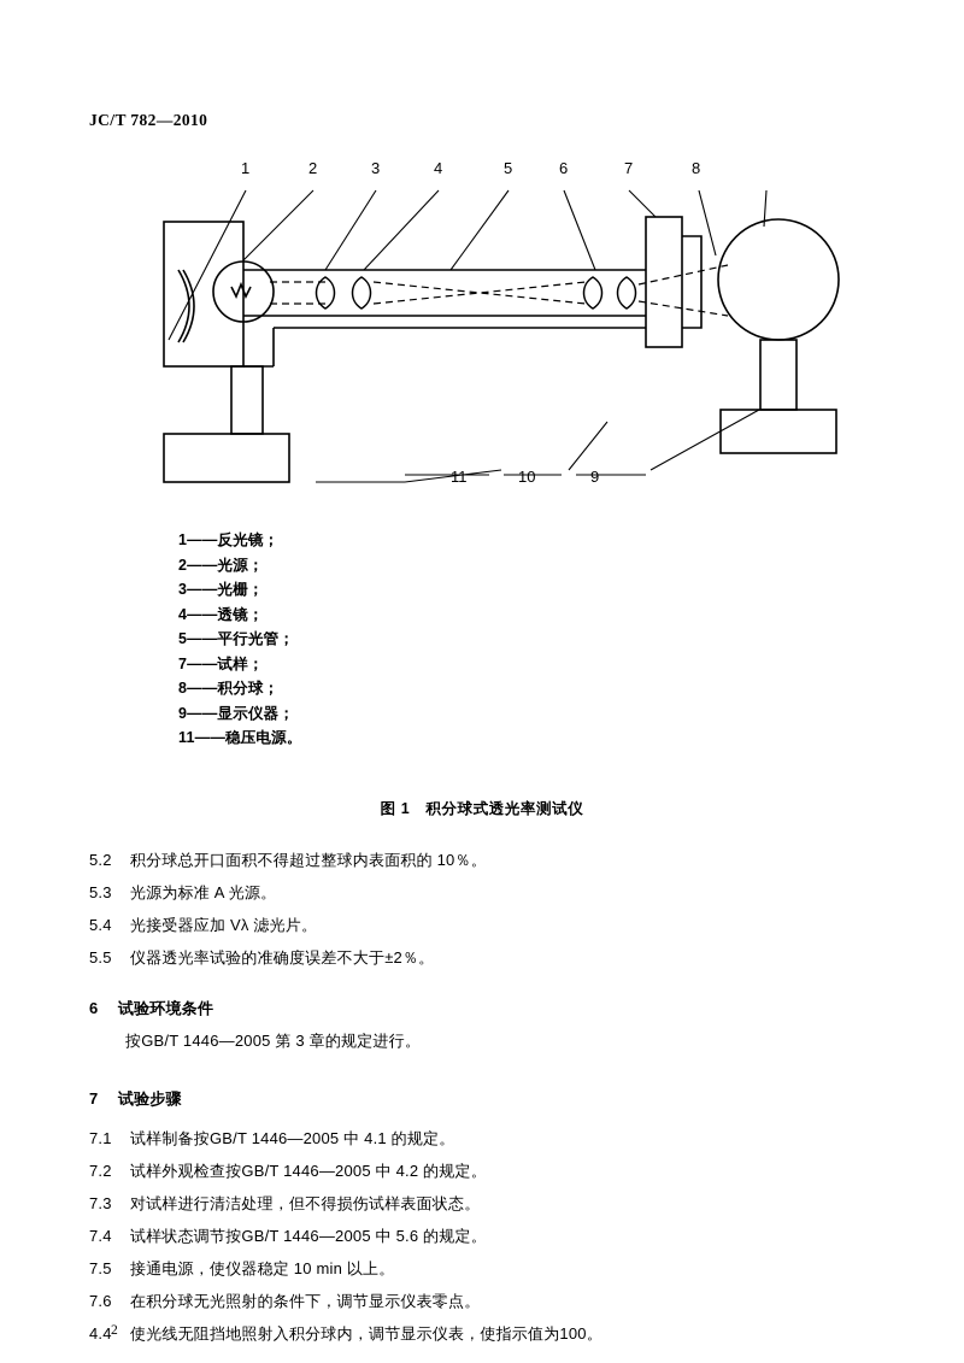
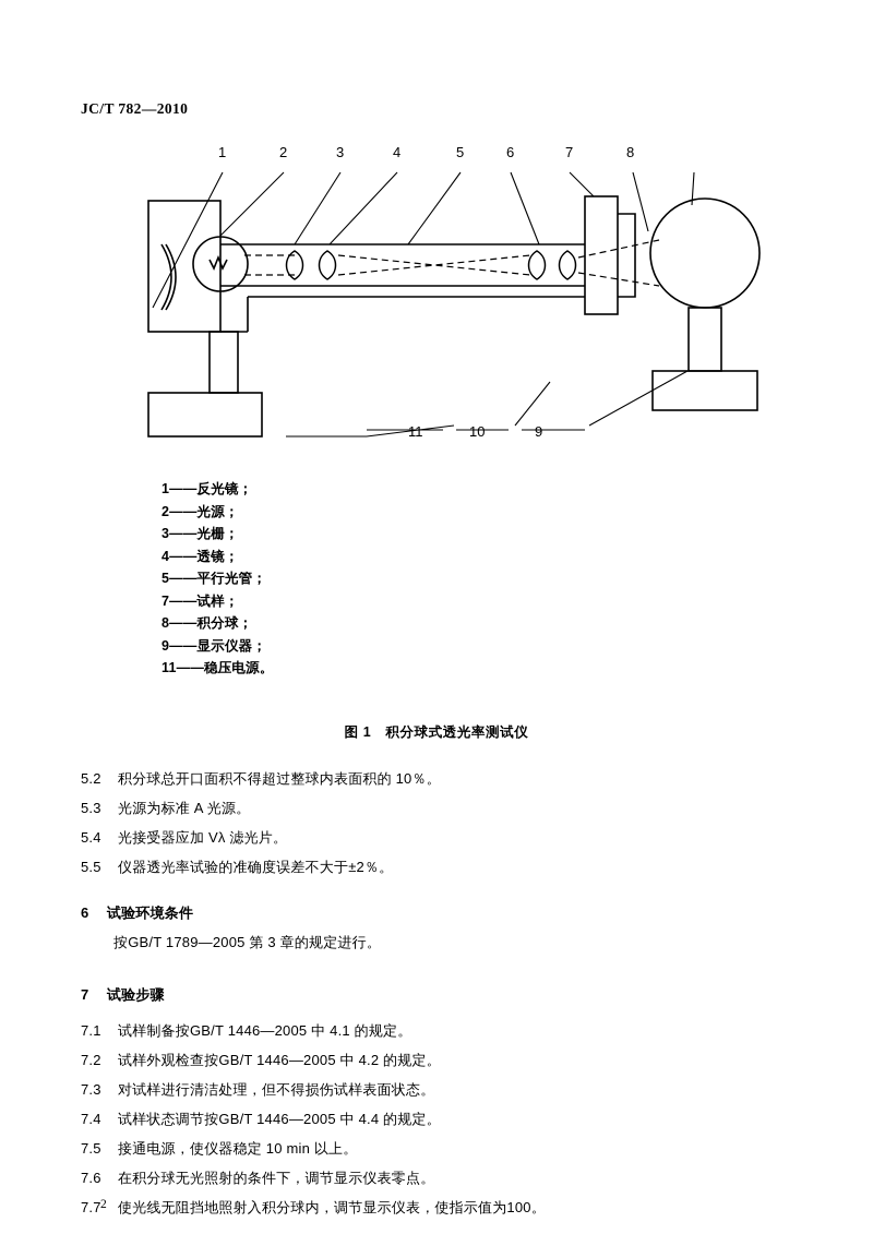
  JC/T 782—2010
  1
  2
  3
  4
  5
  6
  7
  8
  11
  10
  9
  1——反光镜；
  2——光源；
  3——光栅；
  4——透镜；
  5——平行光管；
  7——试样；
  8——积分球；
  9——显示仪器；
  11——稳压电源。
  图 1 积分球式透光率测试仪
  5.2 积分球总开口面积不得超过整球内表面积的 10％。
  5.3 光源为标准 A 光源。
  5.4 光接受器应加 Vλ 滤光片。
  5.5 仪器透光率试验的准确度误差不大于±2％。
  6 试验环境条件
- 按GB/T 1446—2005 第 3 章的规定进行。
+ 按GB/T 1789—2005 第 3 章的规定进行。
  7 试验步骤
  7.1 试样制备按GB/T 1446—2005 中 4.1 的规定。
  7.2 试样外观检查按GB/T 1446—2005 中 4.2 的规定。
  7.3 对试样进行清洁处理，但不得损伤试样表面状态。
- 7.4 试样状态调节按GB/T 1446—2005 中 5.6 的规定。
+ 7.4 试样状态调节按GB/T 1446—2005 中 4.4 的规定。
  7.5 接通电源，使仪器稳定 10 min 以上。
  7.6 在积分球无光照射的条件下，调节显示仪表零点。
- 4.4 使光线无阻挡地照射入积分球内，调节显示仪表，使指示值为100。
+ 7.7 使光线无阻挡地照射入积分球内，调节显示仪表，使指示值为100。
  2
